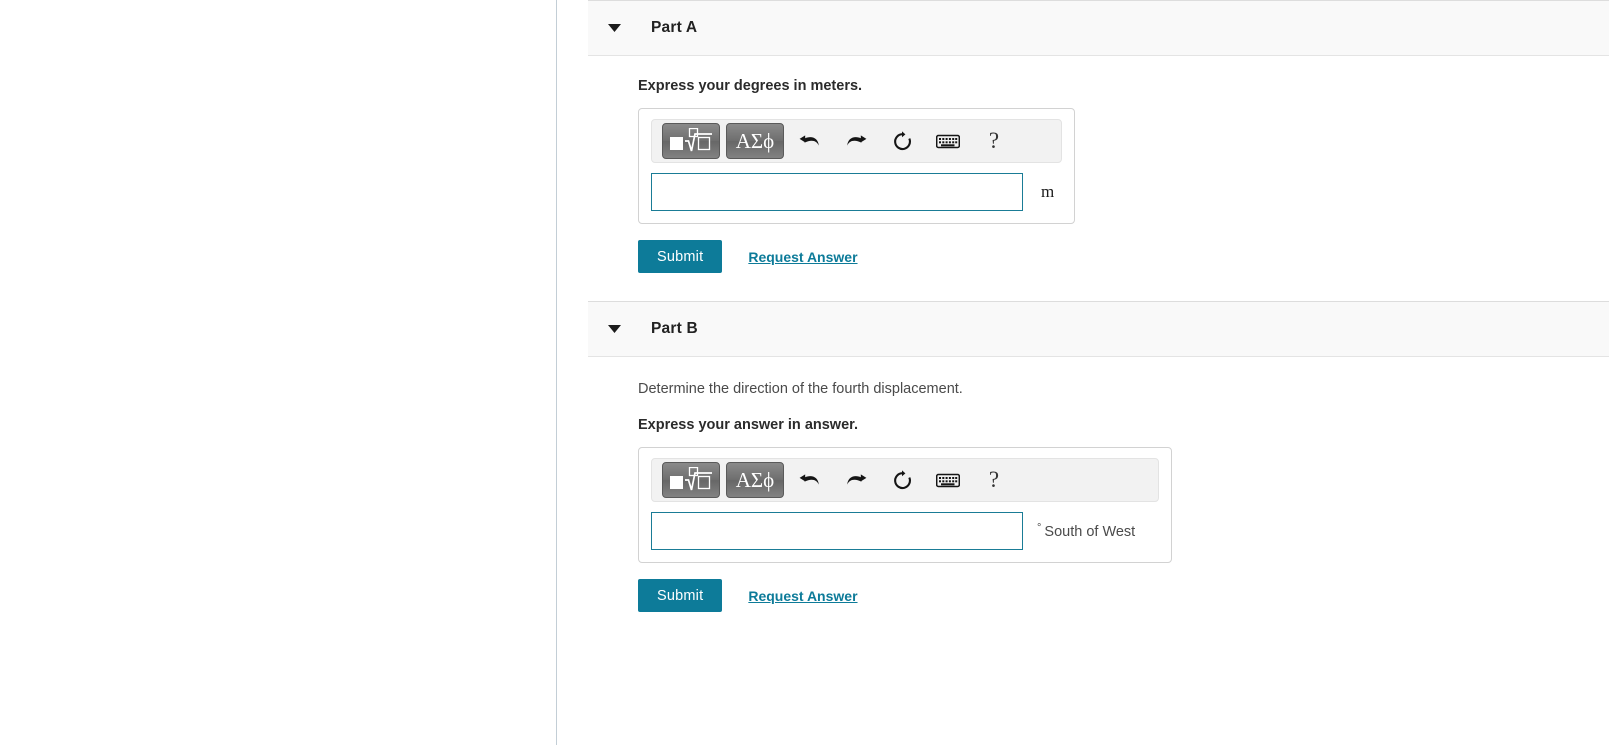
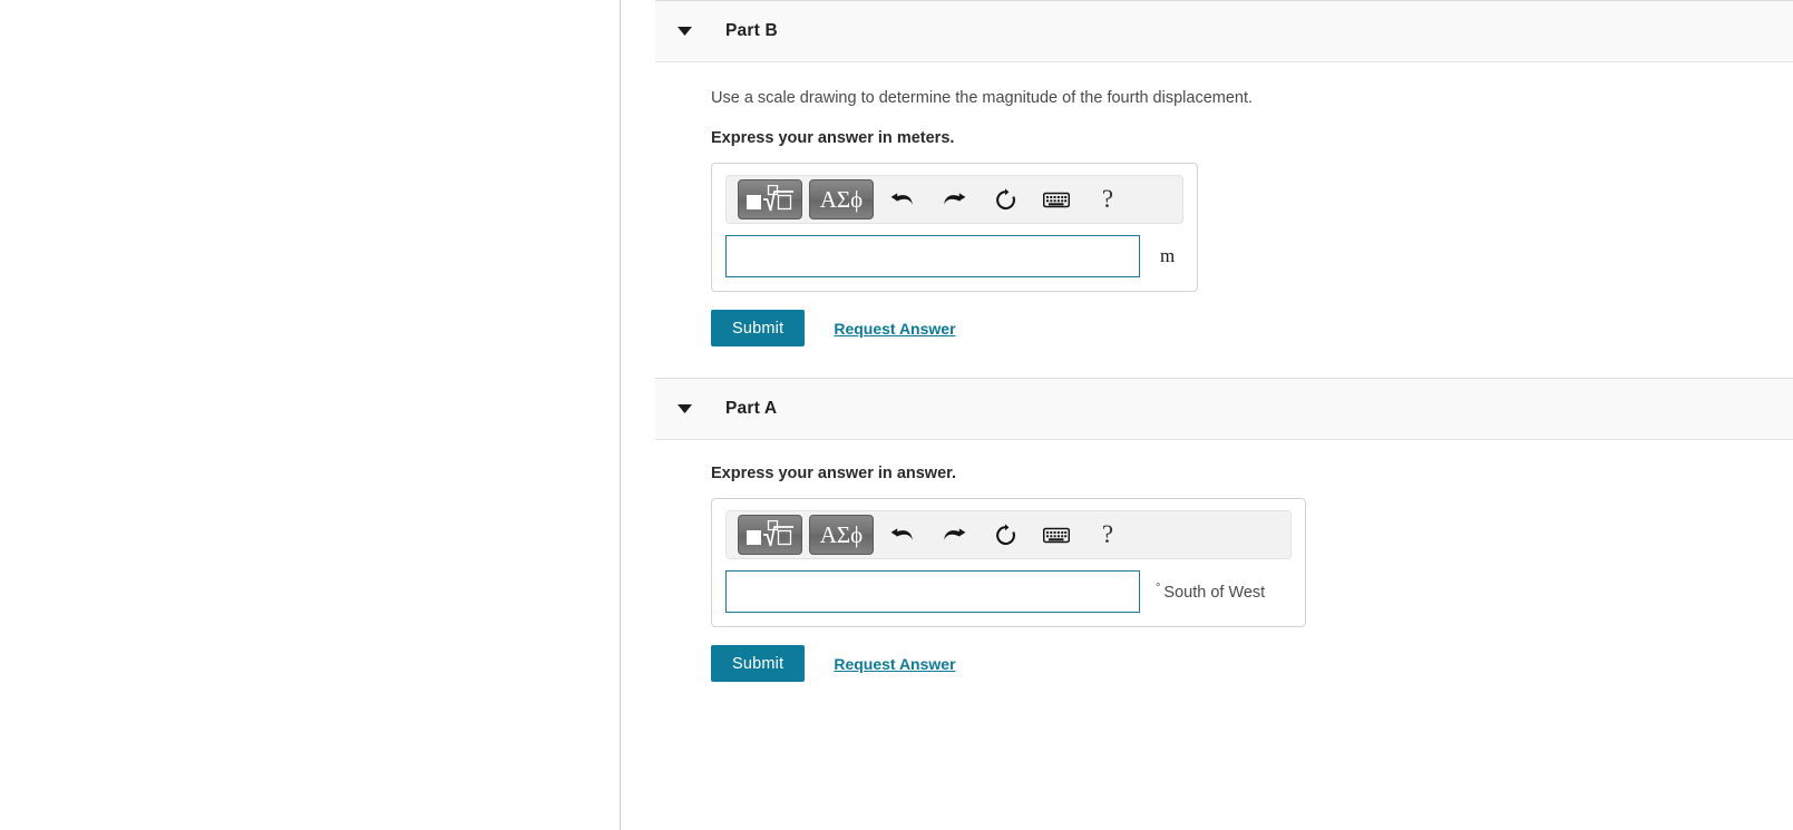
- Part A
+ Part B
+ Use a scale drawing to determine the magnitude of the fourth displacement.
- Express your degrees in meters.
+ Express your answer in meters.
  ΑΣϕ
  ?
  m
  Submit
  Request Answer
- Part B
+ Part A
- Determine the direction of the fourth displacement.
  Express your answer in answer.
  ΑΣϕ
  ?
  ° South of West
  Submit
  Request Answer
